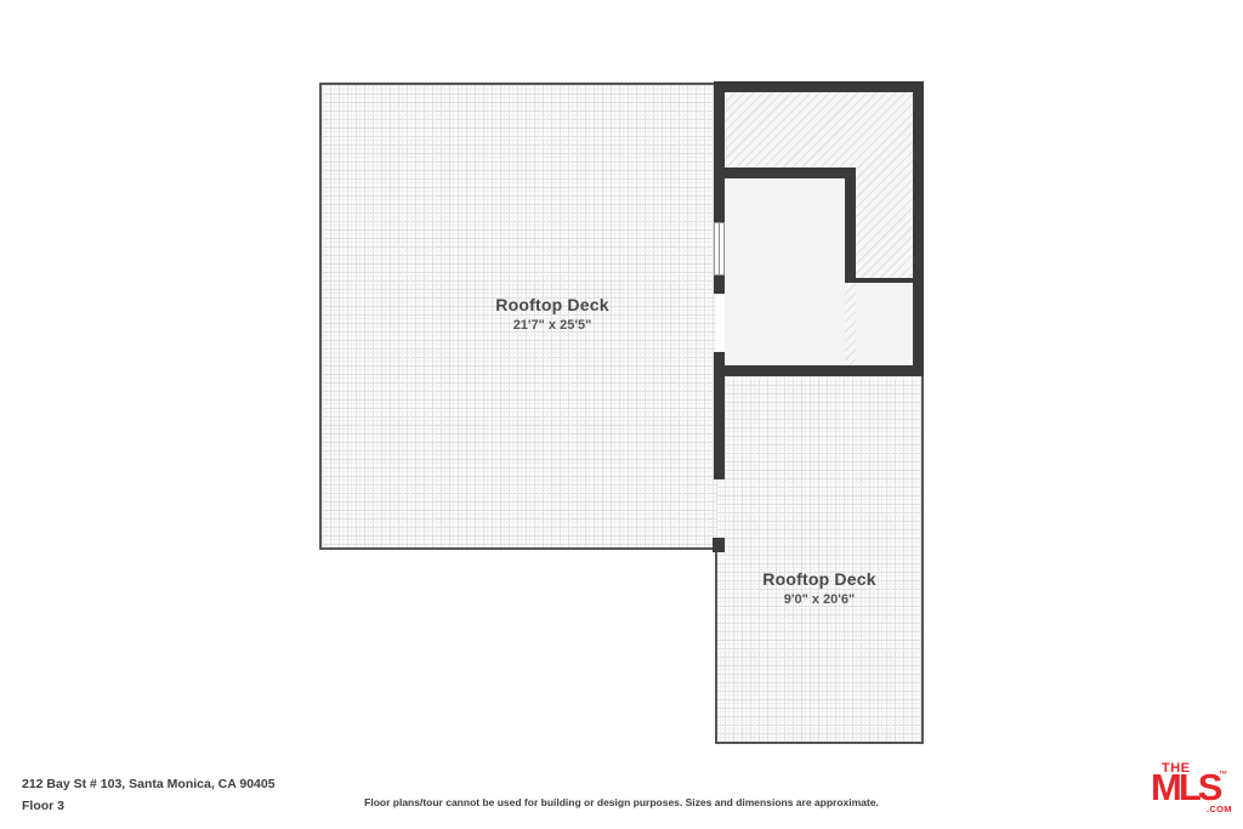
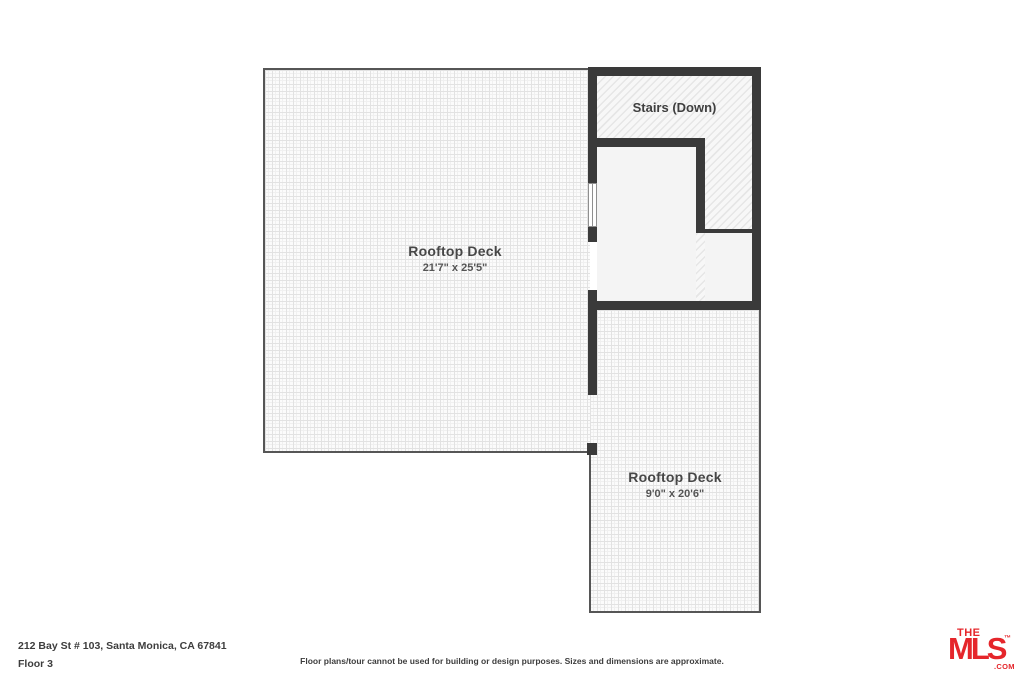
  Rooftop Deck
  21'7" x 25'5"
+ Stairs (Down)
  Rooftop Deck
  9'0" x 20'6"
- 212 Bay St # 103, Santa Monica, CA 90405
+ 212 Bay St # 103, Santa Monica, CA 67841
  Floor 3
  Floor plans/tour cannot be used for building or design purposes. Sizes and dimensions are approximate.
  THE
  MLS
  .COM
